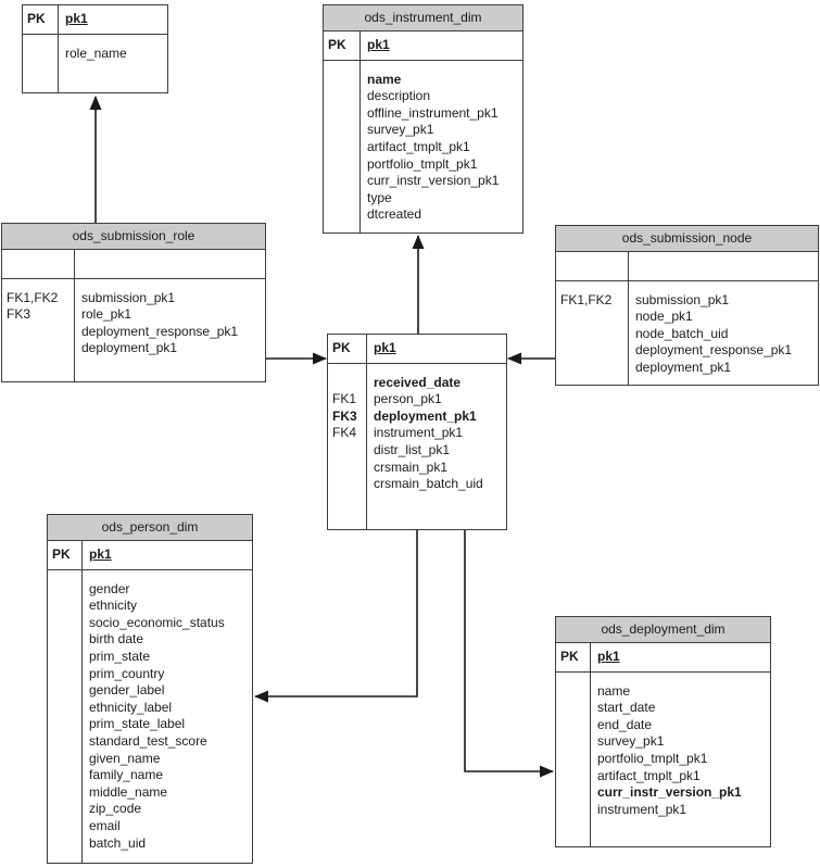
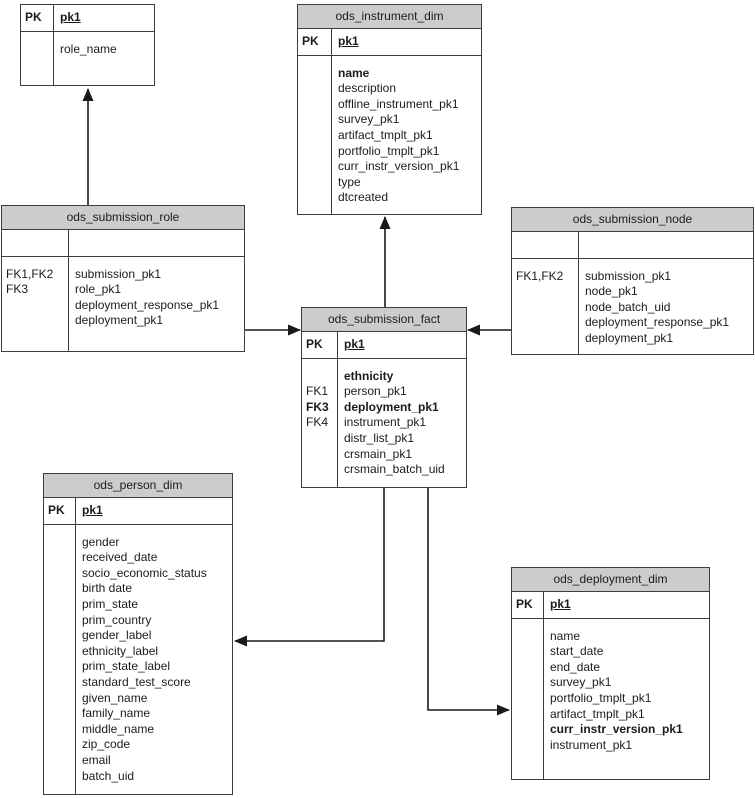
  PK
  pk1
  role_name
  ods_instrument_dim
  PK
  pk1
  name
  description
  offline_instrument_pk1
  survey_pk1
  artifact_tmplt_pk1
  portfolio_tmplt_pk1
  curr_instr_version_pk1
  type
  dtcreated
  ods_submission_role
  FK1,FK2
  FK3
  submission_pk1
  role_pk1
  deployment_response_pk1
  deployment_pk1
  ods_submission_node
  FK1,FK2
  submission_pk1
  node_pk1
  node_batch_uid
  deployment_response_pk1
  deployment_pk1
+ ods_submission_fact
  PK
  pk1
  FK1
  FK3
  FK4
- received_date
+ ethnicity
  person_pk1
  deployment_pk1
  instrument_pk1
  distr_list_pk1
  crsmain_pk1
  crsmain_batch_uid
  ods_person_dim
  PK
  pk1
  gender
- ethnicity
+ received_date
  socio_economic_status
  birth date
  prim_state
  prim_country
  gender_label
  ethnicity_label
  prim_state_label
  standard_test_score
  given_name
  family_name
  middle_name
  zip_code
  email
  batch_uid
  ods_deployment_dim
  PK
  pk1
  name
  start_date
  end_date
  survey_pk1
  portfolio_tmplt_pk1
  artifact_tmplt_pk1
  curr_instr_version_pk1
  instrument_pk1
